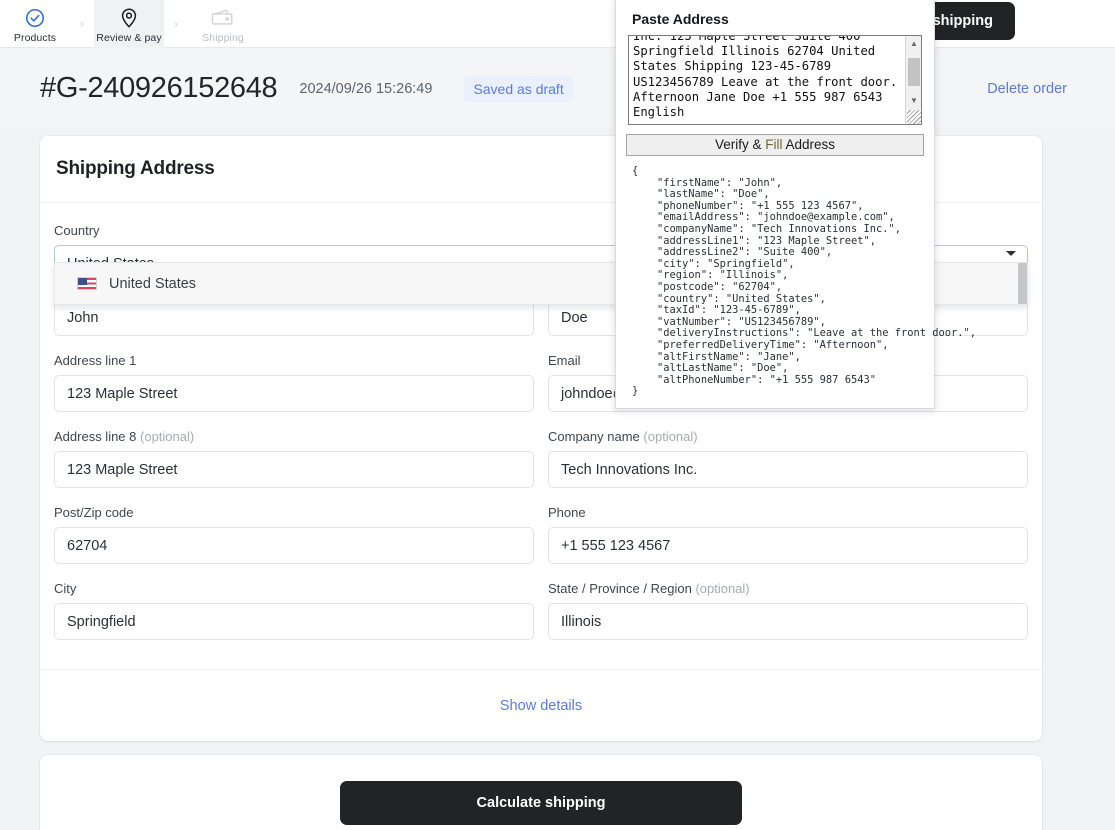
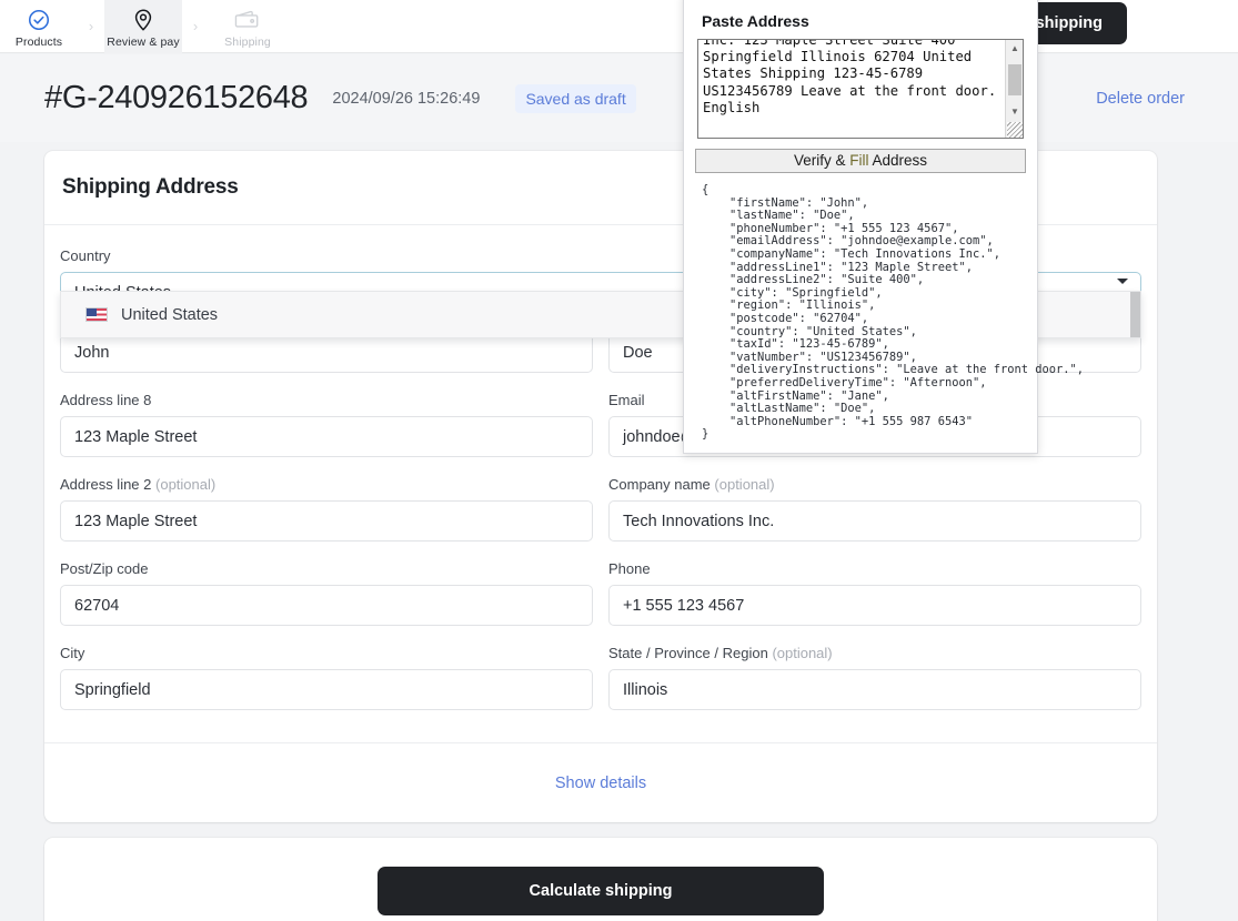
  Products
  ›
  Review & pay
  ›
  Shipping
  #G-240926152648
  2024/09/26 15:26:49
  Saved as draft
  Delete order
  shipping
  Shipping Address
  Country
  United States
  John
  Doe
- Address line 1
+ Address line 8
  123 Maple Street
  Email
- Address line 8 (optional)
+ Address line 2 (optional)
  123 Maple Street
  Company name (optional)
  Tech Innovations Inc.
  Post/Zip code
  62704
  Phone
  +1 555 123 4567
  City
  Springfield
  State / Province / Region (optional)
  Illinois
  Show details
  Calculate shipping
  Paste Address
  Inc. 123 Maple Street Suite 400
  Springfield Illinois 62704 United
  States Shipping 123-45-6789
  US123456789 Leave at the front door.
- Afternoon Jane Doe +1 555 987 6543
  English
  ▲
  ▼
  Verify & Fill Address
  {
  "firstName": "John",
  "lastName": "Doe",
  "phoneNumber": "+1 555 123 4567",
  "emailAddress": "johndoe@example.com",
  "companyName": "Tech Innovations Inc.",
  "addressLine1": "123 Maple Street",
  "addressLine2": "Suite 400",
  "city": "Springfield",
  "region": "Illinois",
  "postcode": "62704",
  "country": "United States",
  "taxId": "123-45-6789",
  "vatNumber": "US123456789",
  "deliveryInstructions": "Leave at the front door.",
  "preferredDeliveryTime": "Afternoon",
  "altFirstName": "Jane",
  "altLastName": "Doe",
  "altPhoneNumber": "+1 555 987 6543"
  }
